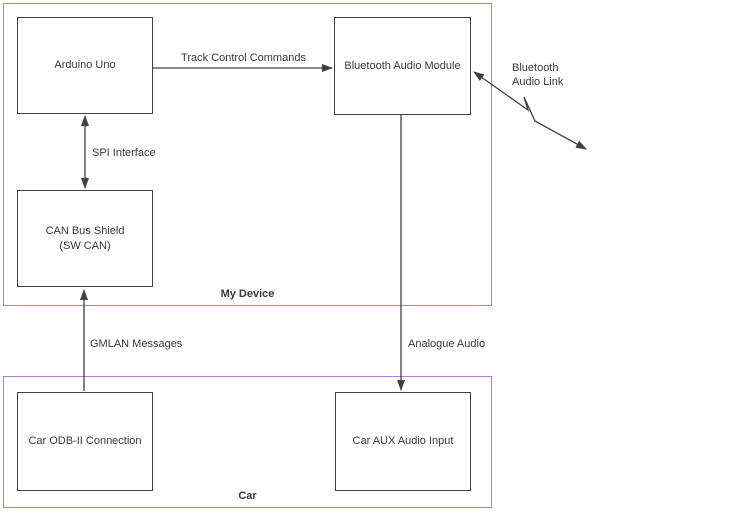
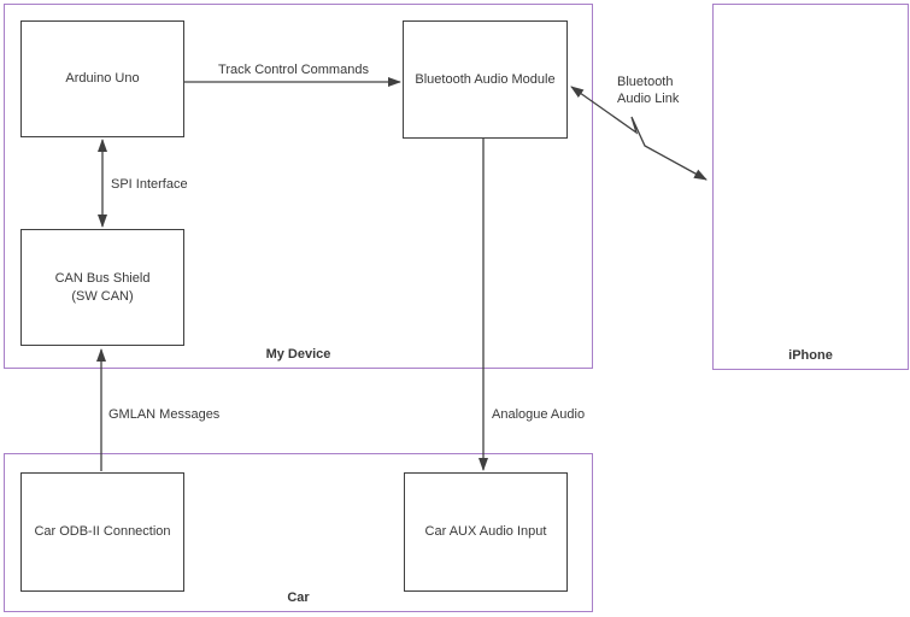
  My Device
+ iPhone
  Car
  Arduino Uno
  Bluetooth Audio Module
  CAN Bus Shield
  (SW CAN)
  Car ODB-II Connection
  Car AUX Audio Input
  Track Control Commands
  SPI Interface
  Bluetooth
  Audio Link
  GMLAN Messages
  Analogue Audio
